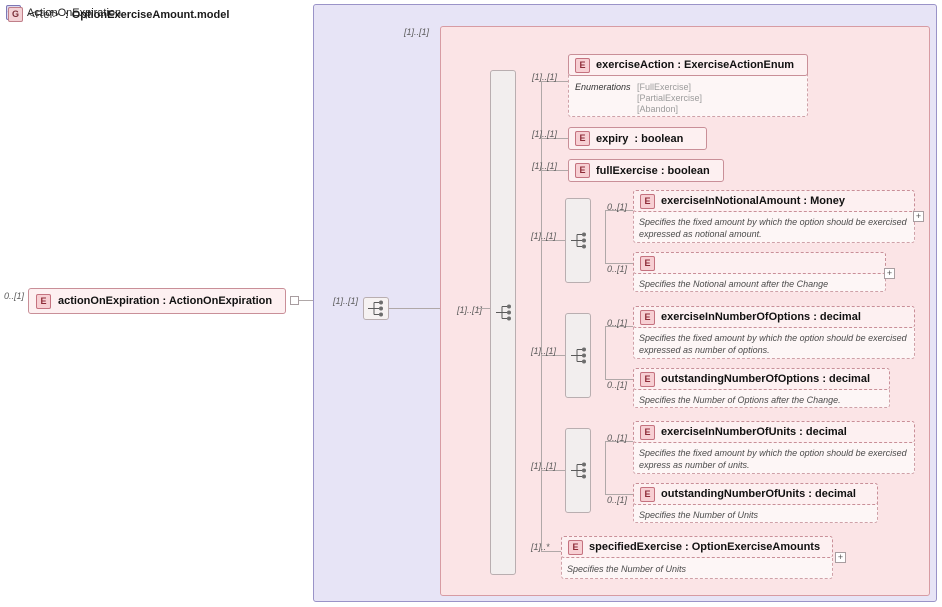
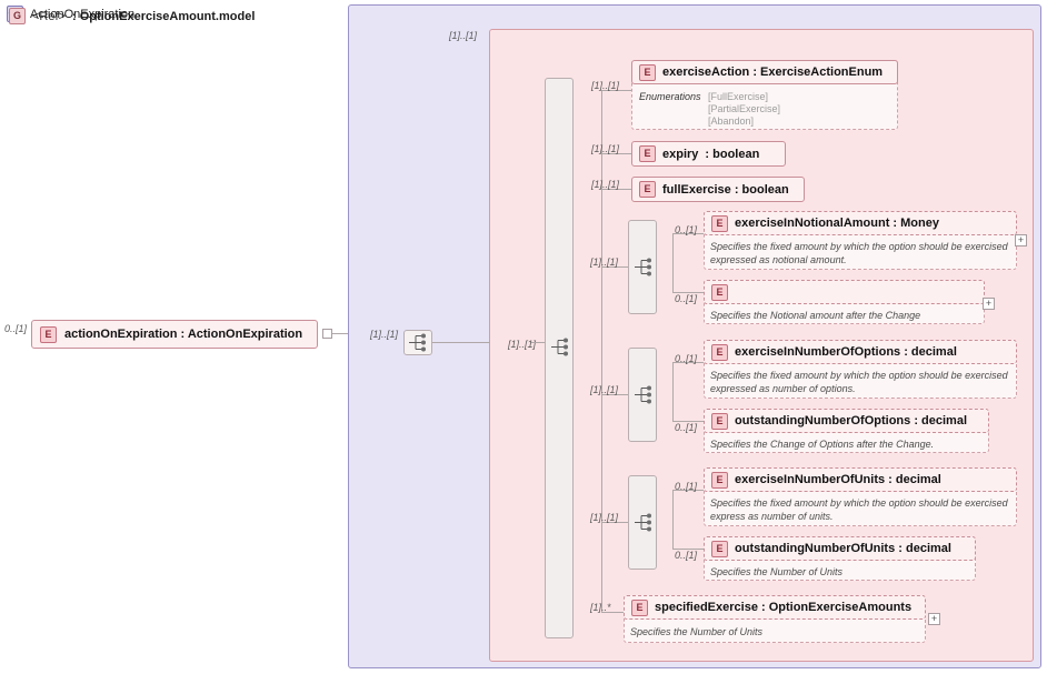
  0..[1]
  E
  actionOnExpiration : ActionOnExpiration
  ActionOnExpiration
  [1]..[1]
  G
  <Ref>
  : OptionExerciseAmount.model
  [1]..[1]
  [1]..[1]
  [1]..[1]
  E
  exerciseAction : ExerciseActionEnum
  Enumerations
  [FullExercise]
  [PartialExercise]
  [Abandon]
  [1]..[1]
  E
  expiry
  : boolean
  [1]..[1]
  E
  fullExercise : boolean
  [1]..[1]
  0..[1]
  E
  exerciseInNotionalAmount : Money
  Specifies the fixed amount by which the option should be exercised
  expressed as notional amount.
  +
  0..[1]
  E
  Specifies the Notional amount after the Change
  +
  [1]..[1]
  0..[1]
  E
  exerciseInNumberOfOptions : decimal
  Specifies the fixed amount by which the option should be exercised
  expressed as number of options.
  0..[1]
  E
  outstandingNumberOfOptions : decimal
- Specifies the Number of Options after the Change.
+ Specifies the Change of Options after the Change.
  [1]..[1]
  0..[1]
  E
  exerciseInNumberOfUnits : decimal
  Specifies the fixed amount by which the option should be exercised
  express as number of units.
  0..[1]
  E
  outstandingNumberOfUnits : decimal
  Specifies the Number of Units
  [1]..*
  E
  specifiedExercise : OptionExerciseAmounts
  Specifies the Number of Units
  +
